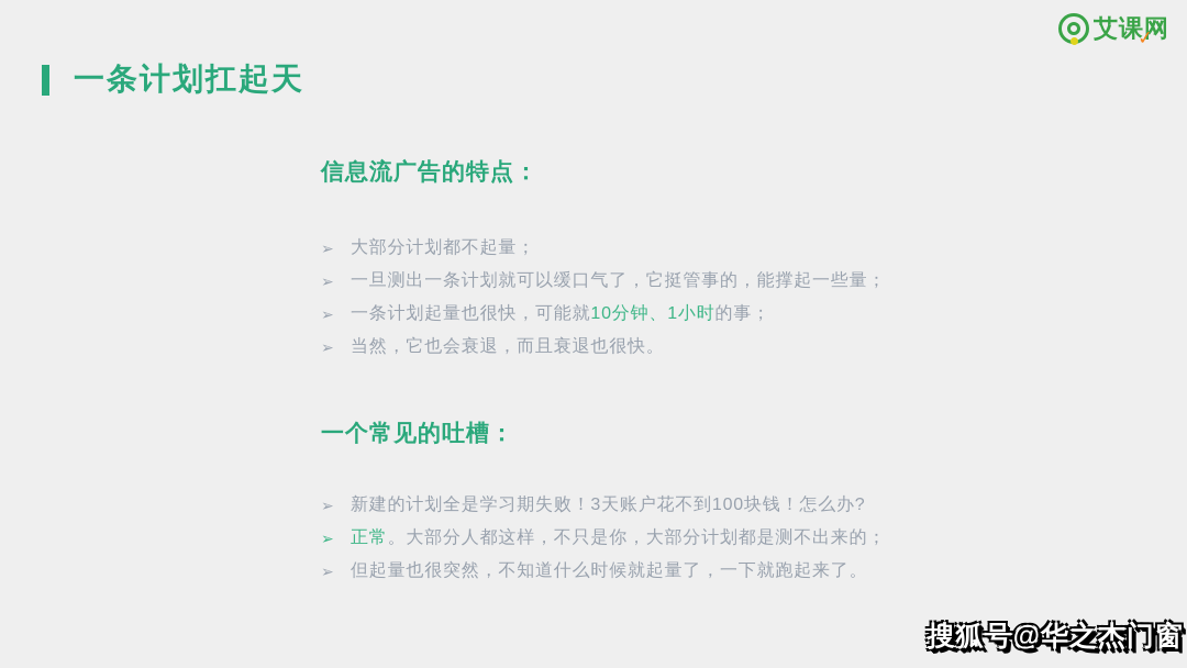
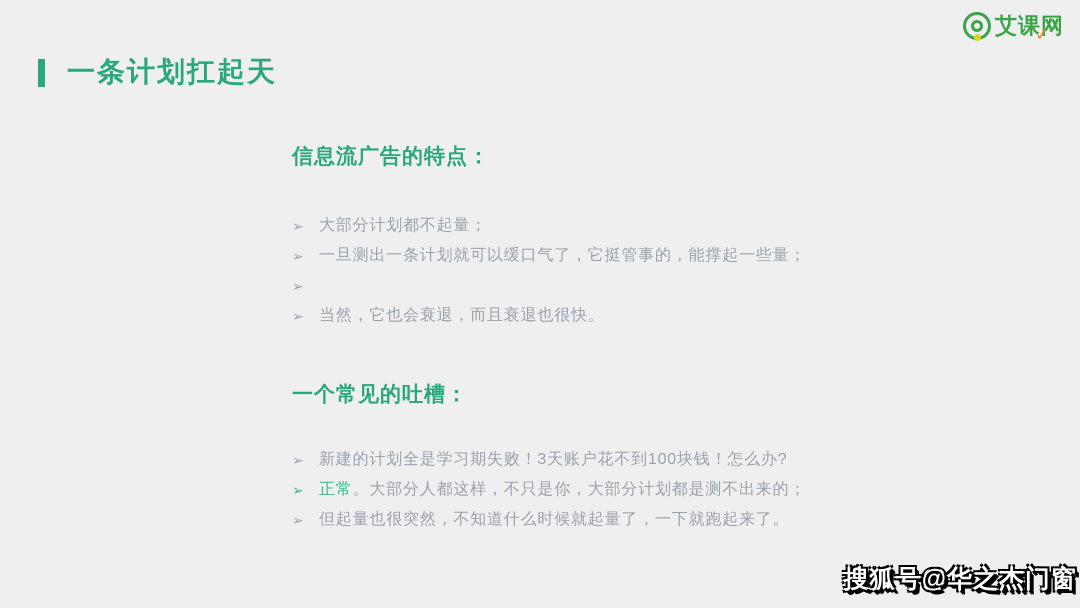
  一条计划扛起天
  艾课网
  信息流广告的特点：
  ➢
  大部分计划都不起量；
  ➢
  一旦测出一条计划就可以缓口气了，它挺管事的，能撑起一些量；
  ➢
- 一条计划起量也很快，可能就10分钟、1小时的事；
  ➢
  当然，它也会衰退，而且衰退也很快。
  一个常见的吐槽：
  ➢
  新建的计划全是学习期失败！3天账户花不到100块钱！怎么办?
  ➢
  正常。大部分人都这样，不只是你，大部分计划都是测不出来的；
  ➢
  但起量也很突然，不知道什么时候就起量了，一下就跑起来了。
  搜狐号@华之杰门窗
